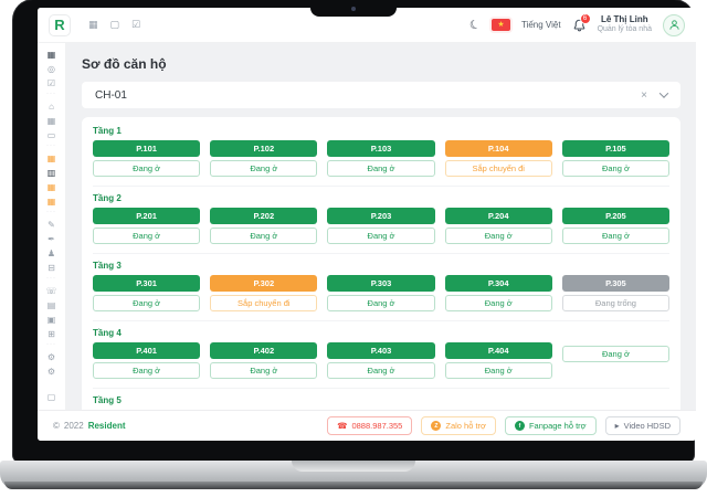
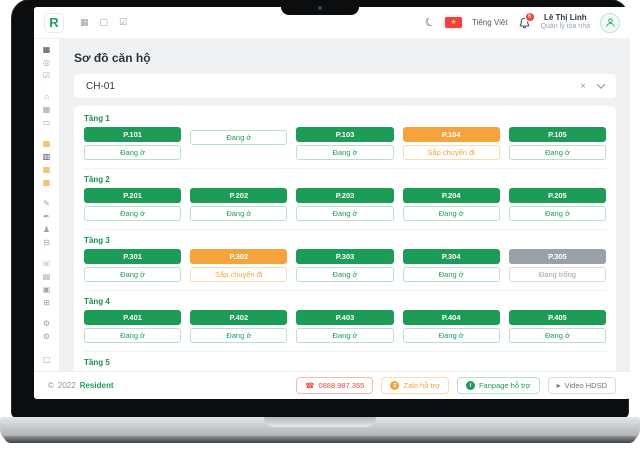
  R
  ▦
  ▢
  ☑
  Tiếng Việt
  Lê Thị Linh
  ▦
  ◎
  ☑
  ⌂
  ▦
  ▭
  ▦
  ▥
  ▦
  ▦
  ✎
  ✒
  ♟
  ⊟
  ☏
  ▤
  ▣
  ⊞
  ⚙
  ⚙
  ▢
  Sơ đồ căn hộ
  CH-01
  ×
  Tầng 1
  P.101
  Đang ở
- P.102
  Đang ở
  P.103
  Đang ở
  P.104
  Sắp chuyển đi
  P.105
  Đang ở
  Tầng 2
  P.201
  Đang ở
  P.202
  Đang ở
  P.203
  Đang ở
  P.204
  Đang ở
  P.205
  Đang ở
  Tầng 3
  P.301
  Đang ở
  P.302
  Sắp chuyển đi
  P.303
  Đang ở
  P.304
  Đang ở
  P.305
  Đang trống
  Tầng 4
  P.401
  Đang ở
  P.402
  Đang ở
  P.403
  Đang ở
  P.404
  Đang ở
+ P.405
  Đang ở
  Tầng 5
  ©
  2022
  Resident
  ☎
  0888.987.355
  Zalo hỗ trợ
  Fanpage hỗ trợ
  ▸
  Video HDSD
